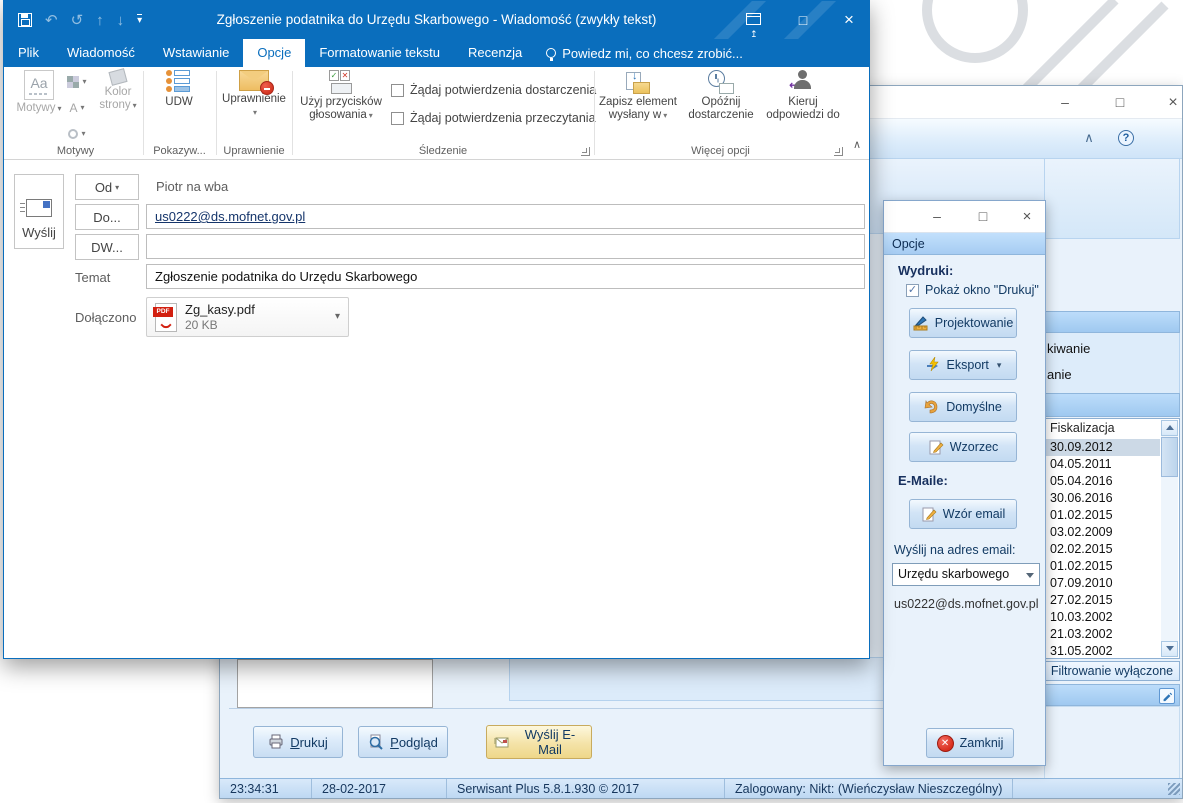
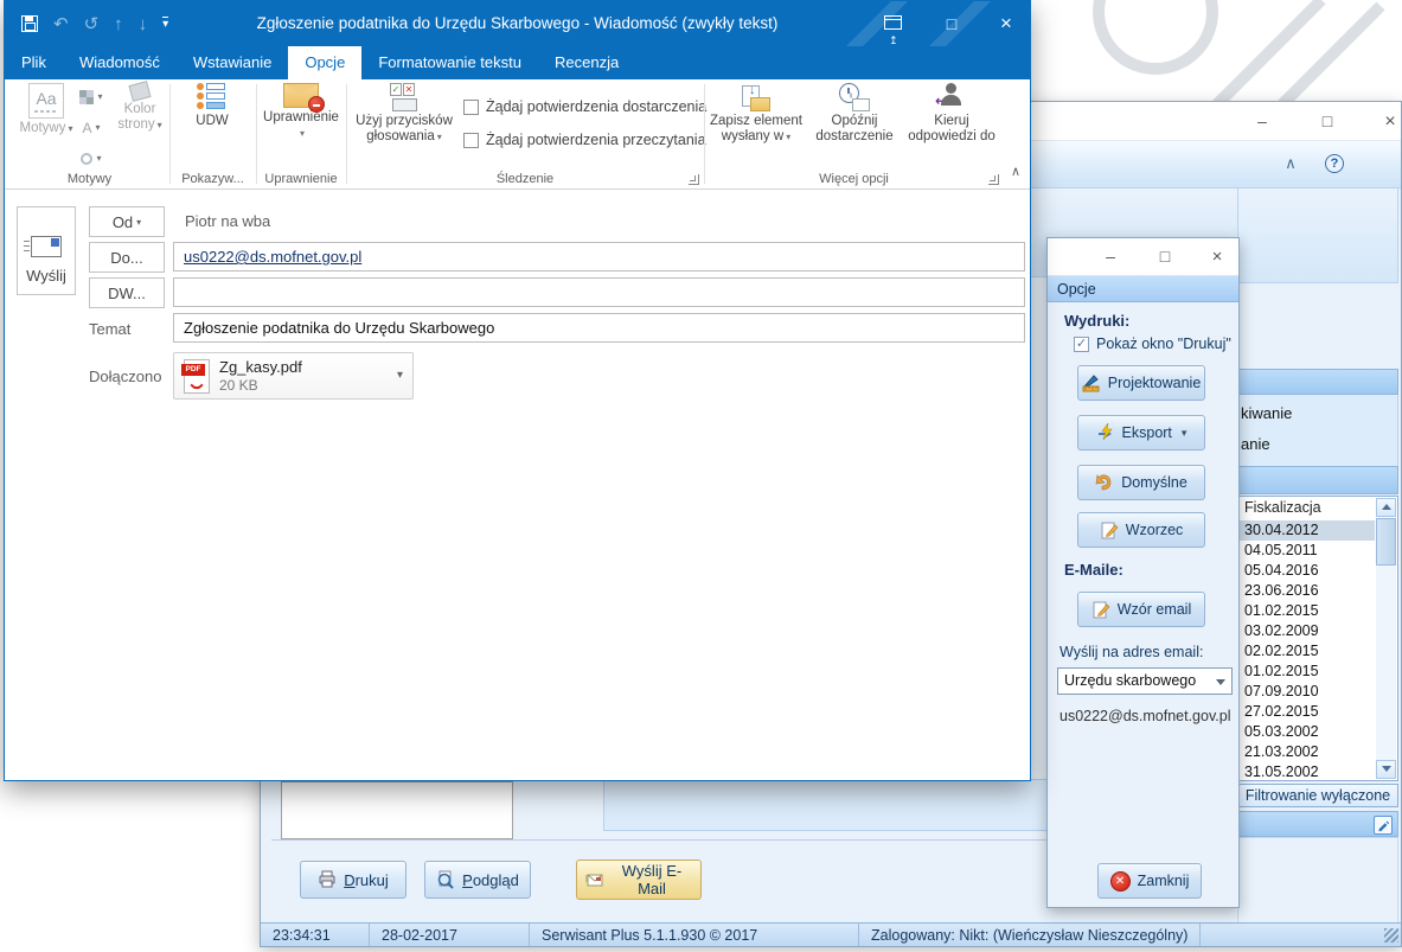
  –
  □
  ×
  ∧
  ?
  kiwanie
  anie
  Fiskalizacja
- 30.09.2012
+ 30.04.2012
  04.05.2011
  05.04.2016
- 30.06.2016
+ 23.06.2016
  01.02.2015
  03.02.2009
  02.02.2015
  01.02.2015
  07.09.2010
  27.02.2015
- 10.03.2002
+ 05.03.2002
  21.03.2002
  31.05.2002
  Filtrowanie wyłączone
  Drukuj
  Podgląd
  Wyślij E-Mail
  23:34:31
  28-02-2017
- Serwisant Plus 5.8.1.930 © 2017
+ Serwisant Plus 5.1.1.930 © 2017
  Zalogowany: Nikt: (Wieńczysław Nieszczególny)
  –
  □
  ×
  Opcje
  Wydruki:
  ✓
  Pokaż okno "Drukuj"
  Projektowanie
  Eksport
  ▾
  Domyślne
  Wzorzec
  E-Maile:
  Wzór email
  Wyślij na adres email:
  Urzędu skarbowego
  us0222@ds.mofnet.gov.pl
  ✕
  Zamknij
  ↶
  ↺
  ↑
  ↓
  ▾
  Zgłoszenie podatnika do Urzędu Skarbowego - Wiadomość (zwykły tekst)
  □
  ×
  Plik
  Wiadomość
  Wstawianie
  Opcje
  Formatowanie tekstu
  Recenzja
- Powiedz mi, co chcesz zrobić...
  Aa
  Motywy
  A
  Kolor strony
  Motywy
  UDW
  Pokazyw...
  Uprawnienie
  Uprawnienie
  ✓
  ✕
  Użyj przycisków głosowania
  Żądaj potwierdzenia dostarczenia
  Żądaj potwierdzenia przeczytania
  Śledzenie
  ↓
  Zapisz element wysłany w
  Opóźnij dostarczenie
  Kieruj odpowiedzi do
  Więcej opcji
  ∧
  Wyślij
  Od
  ▾
  Piotr na wba
  Do...
  us0222@ds.mofnet.gov.pl
  DW...
  Temat
  Zgłoszenie podatnika do Urzędu Skarbowego
  Dołączono
  Zg_kasy.pdf
  20 KB
  ▾
